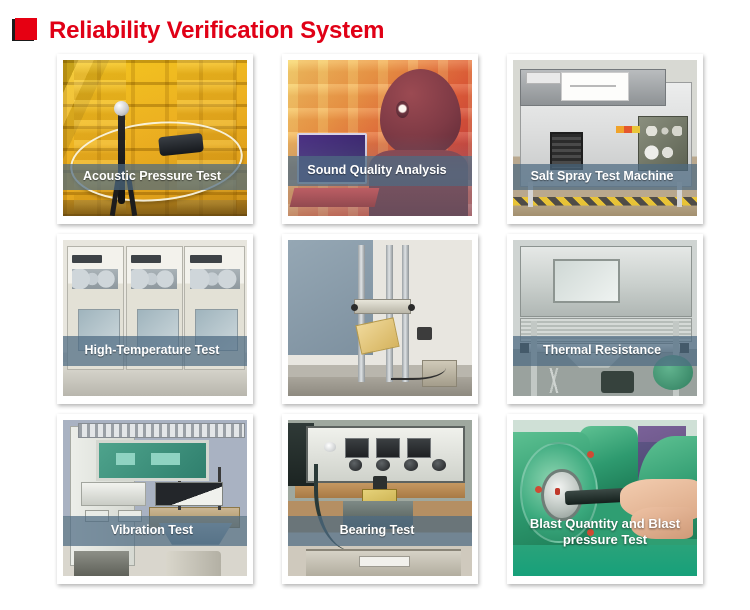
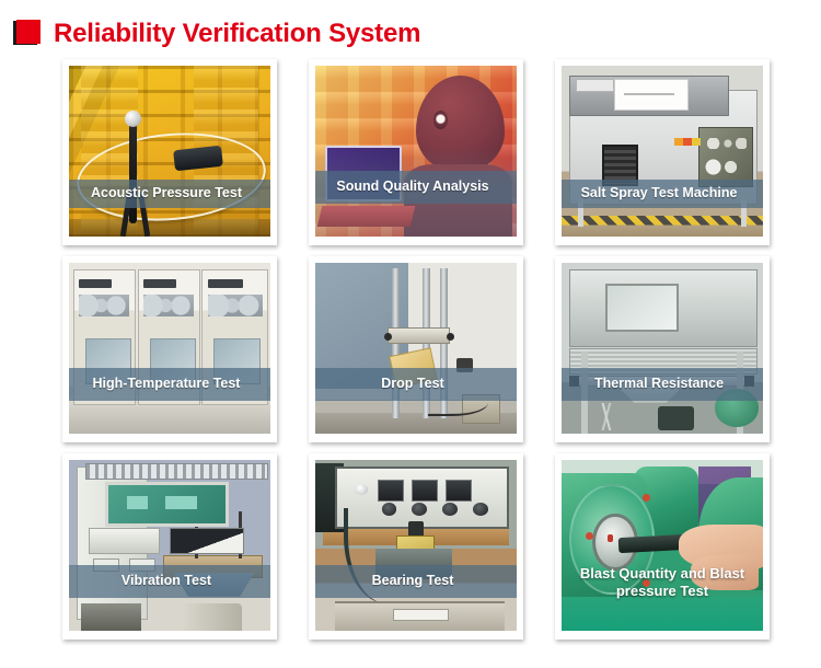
  Reliability Verification System
  Acoustic Pressure Test
  Sound Quality Analysis
  Salt Spray Test Machine
  High-Temperature Test
+ Drop Test
  Thermal Resistance
  Vibration Test
  Bearing Test
  Blast Quantity and Blast pressure Test
